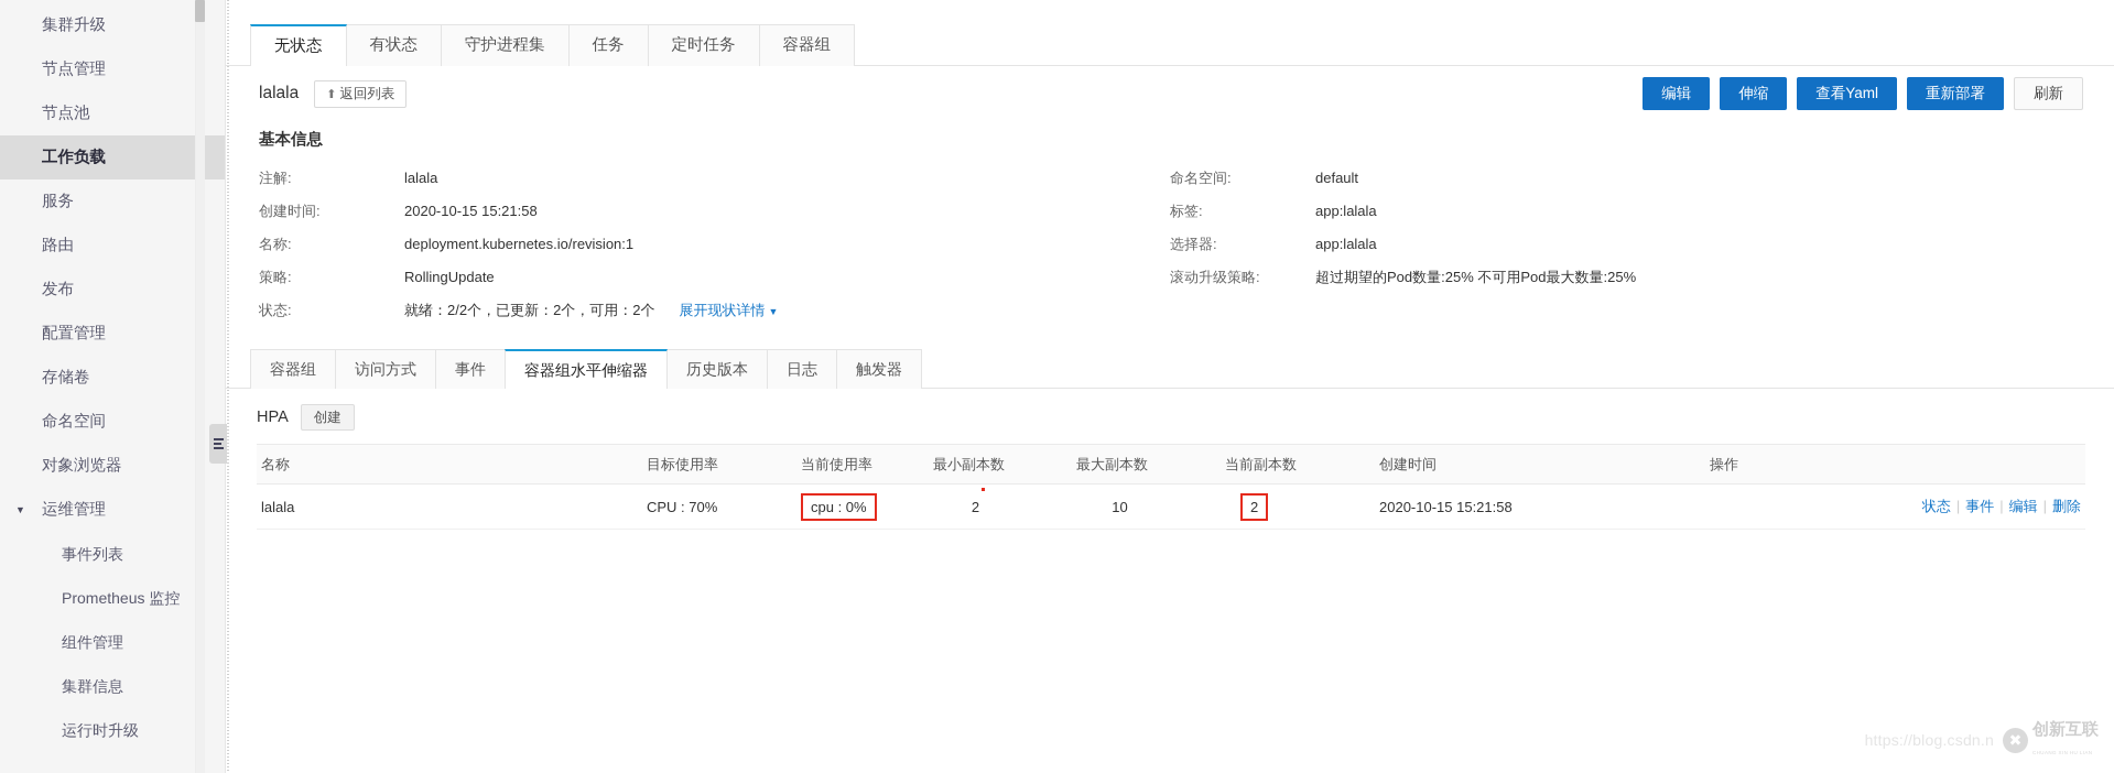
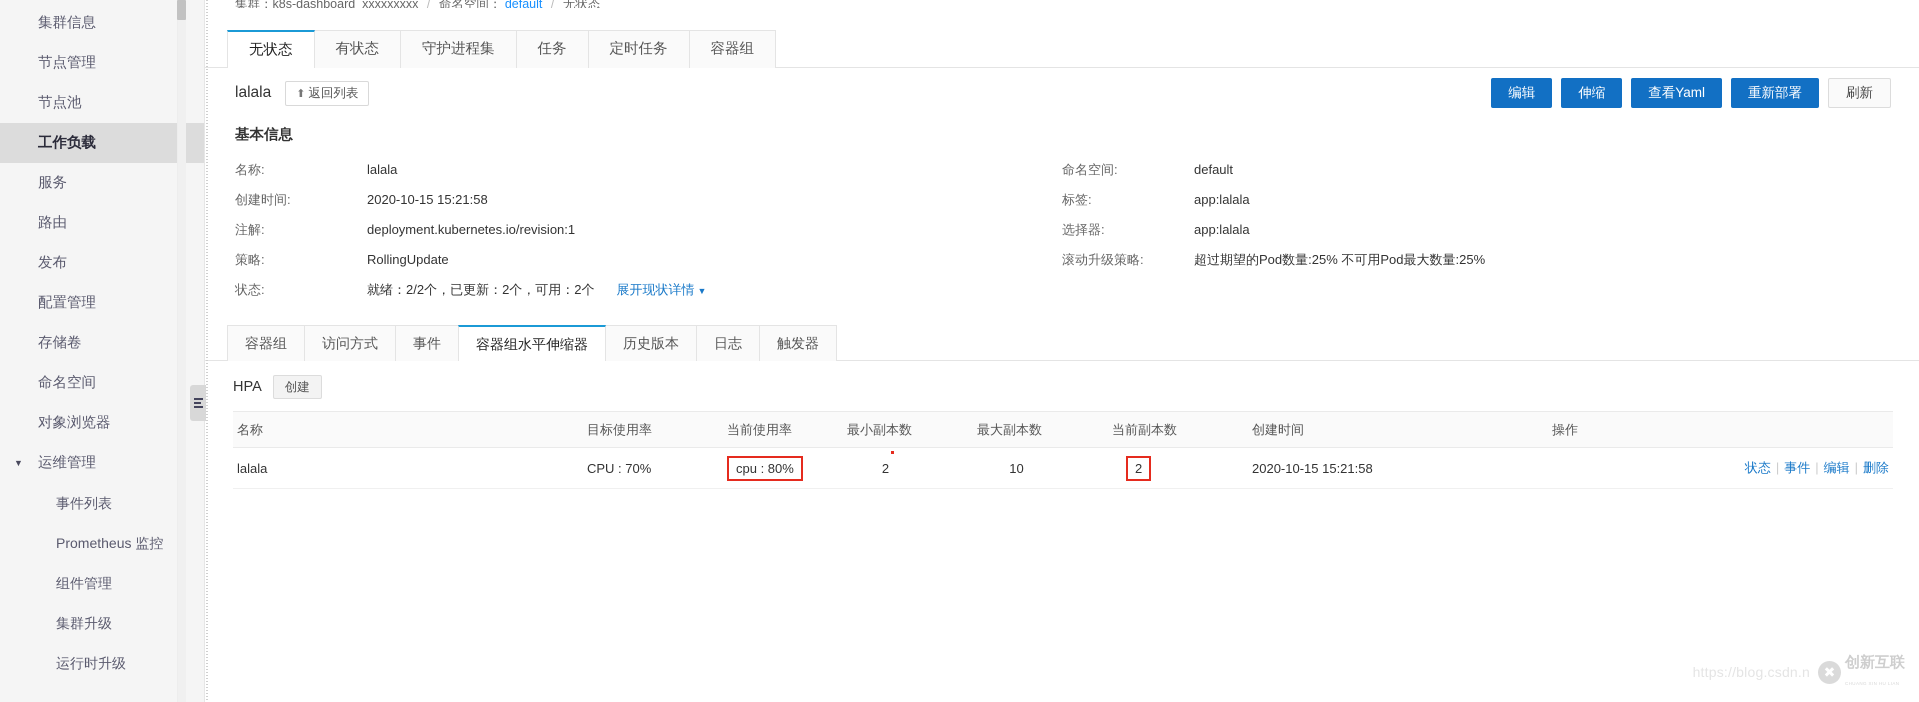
- 集群升级
+ 集群信息
  节点管理
  节点池
  工作负载
  服务
  路由
  发布
  配置管理
  存储卷
  命名空间
  对象浏览器
  ▼
  运维管理
  事件列表
  Prometheus 监控
  组件管理
- 集群信息
+ 集群升级
  运行时升级
+ 集群：k8s-dashboard_xxxxxxxxx / 命名空间： default / 无状态
  无状态
  有状态
  守护进程集
  任务
  定时任务
  容器组
  lalala
  ⬆ 返回列表
  编辑
  伸缩
  查看Yaml
  重新部署
  刷新
  基本信息
- 注解:
+ 名称:
  lalala
  创建时间:
  2020-10-15 15:21:58
- 名称:
+ 注解:
  deployment.kubernetes.io/revision:1
  策略:
  RollingUpdate
  状态:
  就绪：2/2个，已更新：2个，可用：2个 展开现状详情 ▼
  命名空间:
  default
  标签:
  app:lalala
  选择器:
  app:lalala
  滚动升级策略:
  超过期望的Pod数量:25% 不可用Pod最大数量:25%
  容器组
  访问方式
  事件
  容器组水平伸缩器
  历史版本
  日志
  触发器
  HPA
  创建
  名称	目标使用率	当前使用率	最小副本数	最大副本数	当前副本数	创建时间	操作
- lalala	CPU : 70%	cpu : 0%	2	10	2	2020-10-15 15:21:58	状态 | 事件 | 编辑 | 删除
+ lalala	CPU : 70%	cpu : 80%	2	10	2	2020-10-15 15:21:58	状态 | 事件 | 编辑 | 删除
  https://blog.csdn.n
  ✖
  创新互联
